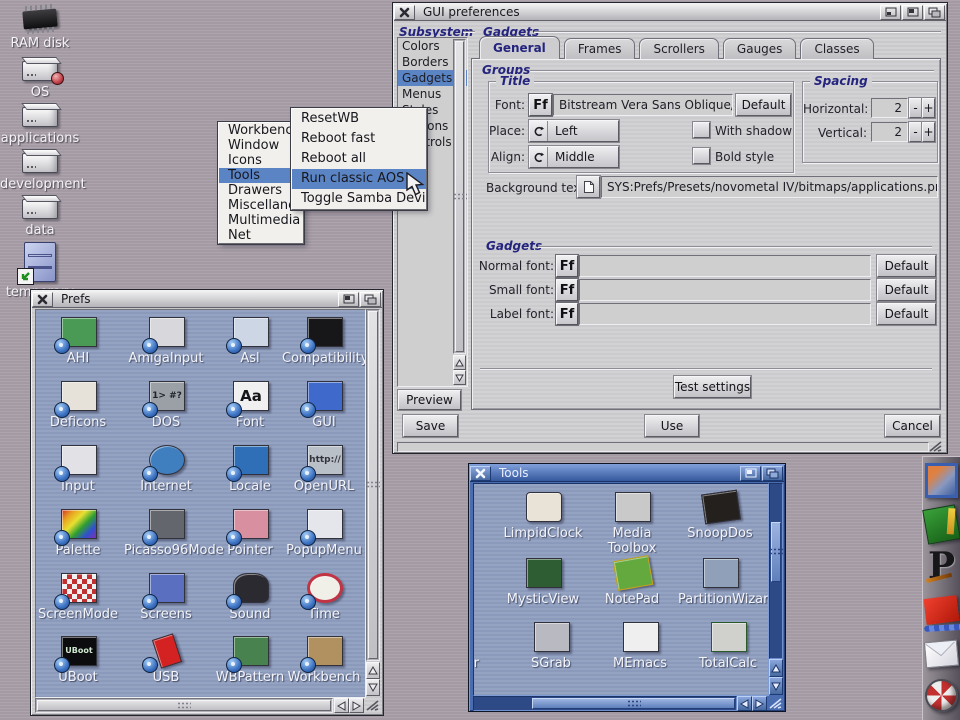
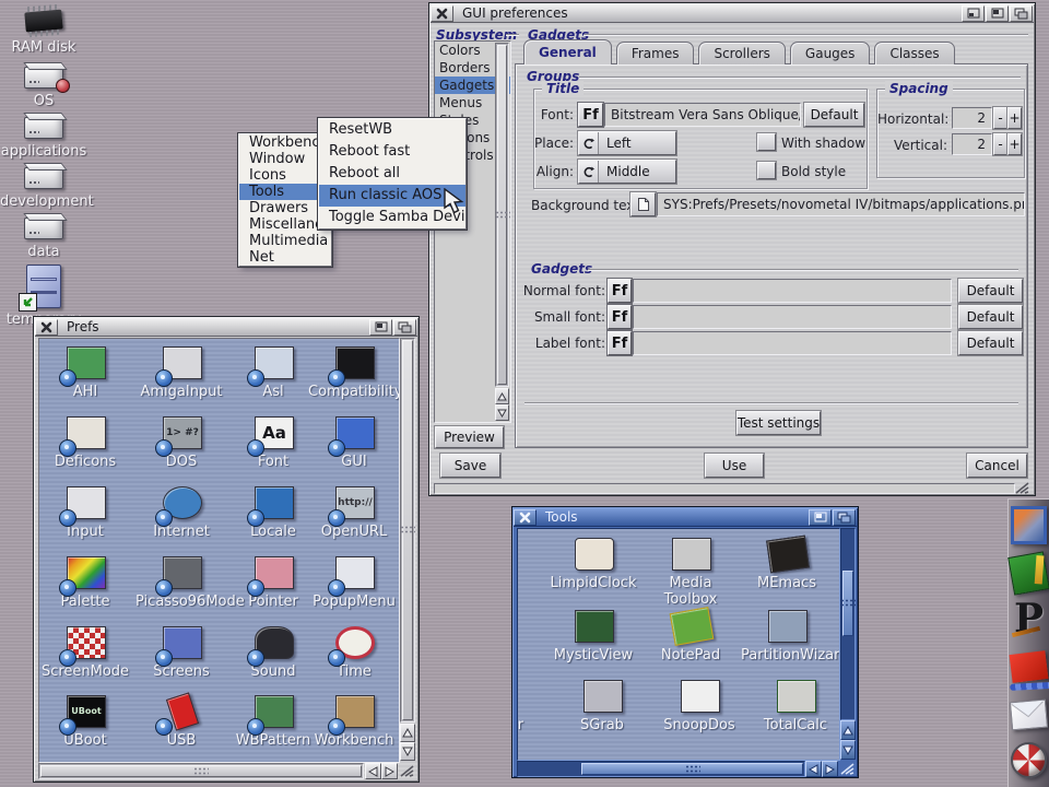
  RAM disk
  OS
  applications
  development
  data
  GUI preferences
  Subsystem
  Gadgets
  Colors
  Borders
  Gadgets
  Menus
  Preview
  General
  Frames
  Scrollers
  Gauges
  Classes
  Groups
  Title
  Font:
  Ff
  Bitstream Vera Sans Oblique/
  Default
  Place:
  Left
  With shadow
  Align:
  Middle
  Bold style
  Spacing
  Horizontal:
  2
  -
  +
  Vertical:
  2
  -
  +
  SYS:Prefs/Presets/novometal IV/bitmaps/applications.p
  Gadgets
  Normal font:
  Ff
  Default
  Small font:
  Ff
  Default
  Label font:
  Ff
  Default
  Test settings
  Save
  Use
  Cancel
  Workbenc
  Window
  Icons
  Tools
  Drawers
  Multimedia
  Net
  ResetWB
  Reboot fast
  Reboot all
  Run classic AOS
  Toggle Samba Devi
  Prefs
  AHI
  AmigaInput
  Asl
  Compatibility
  Deficons
  1> #?
  DOS
  Aa
  Font
  GUI
  Input
  Internet
  Locale
  http://
  OpenURL
  Palette
  Picasso96Mo
  Pointer
  PopupMenu
  ScreenMode
  Screens
  Sound
  Time
  UBoot
  UBoot
  USB
  WBPattern
  Workbench
  Tools
  LimpidClock
  Media Toolbox
- SnoopDos
+ MEmacs
  MysticView
  NotePad
  PartitionWizar
  SGrab
- MEmacs
+ SnoopDos
  TotalCalc
  P
